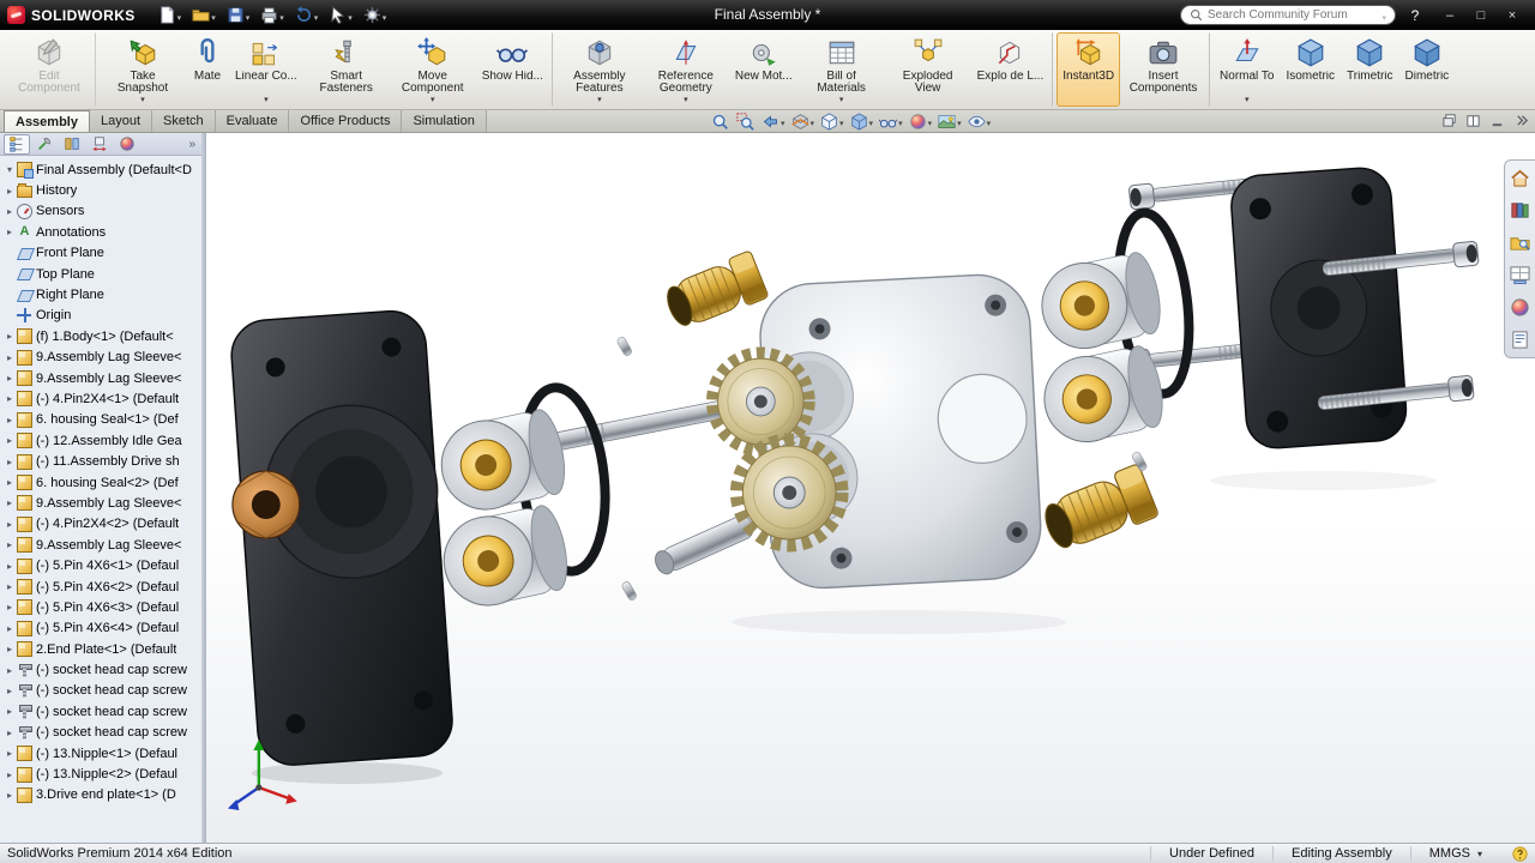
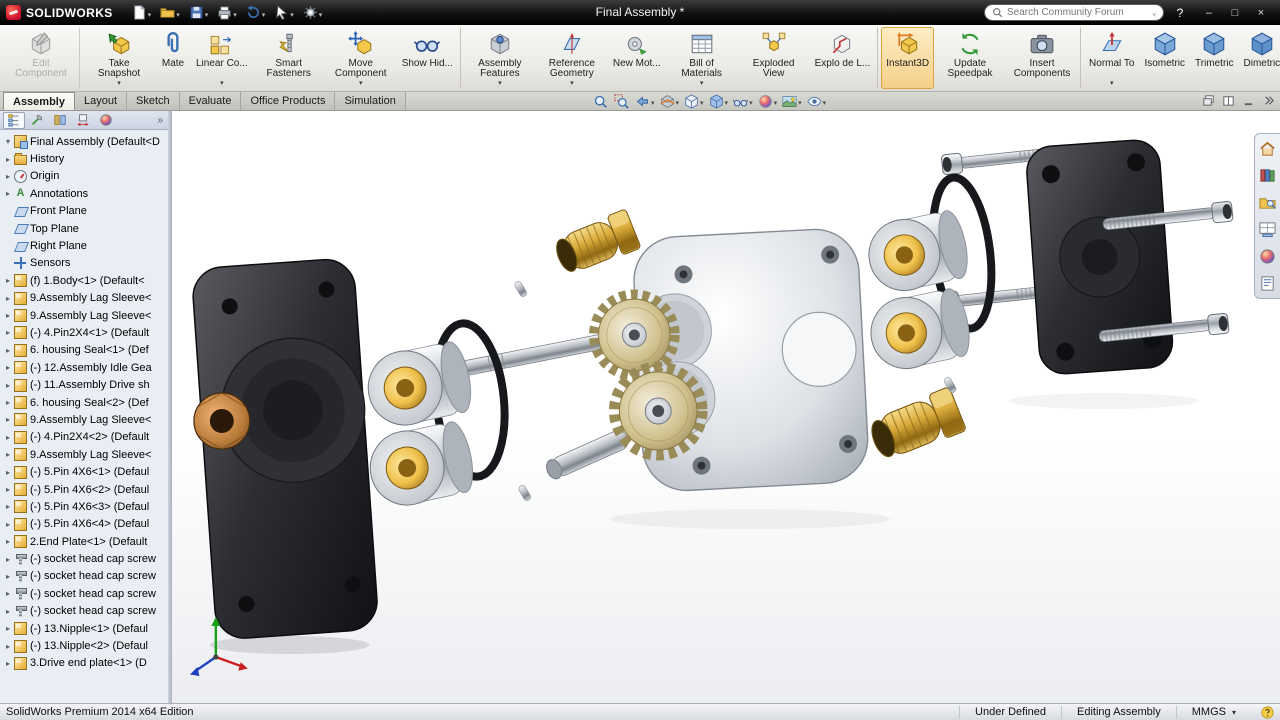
  SOLIDWORKS
  Final Assembly *
  Search Community Forum
  ?
  –
  □
  ×
  Edit Component
  Take Snapshot
  Mate
  Linear Co...
  Smart Fasteners
  Move Component
  Show Hid...
  Assembly Features
  Reference Geometry
  New Mot...
  Bill of Materials
  Exploded View
  Explo de L...
  Instant3D
+ Update Speedpak
  Insert Components
  Normal To
  Isometric
  Trimetric
  Dimetric
  Assembly
  Layout
  Sketch
  Evaluate
  Office Products
  Simulation
  »
  Final Assembly (Default<D
  History
- Sensors
+ Origin
  Annotations
  Front Plane
  Top Plane
  Right Plane
- Origin
+ Sensors
  (f) 1.Body<1> (Default<
  9.Assembly Lag Sleeve<
  9.Assembly Lag Sleeve<
  (-) 4.Pin2X4<1> (Default
  6. housing Seal<1> (Def
  (-) 12.Assembly Idle Gea
  (-) 11.Assembly Drive sh
  6. housing Seal<2> (Def
  9.Assembly Lag Sleeve<
  (-) 4.Pin2X4<2> (Default
  9.Assembly Lag Sleeve<
  (-) 5.Pin 4X6<1> (Defaul
  (-) 5.Pin 4X6<2> (Defaul
  (-) 5.Pin 4X6<3> (Defaul
  (-) 5.Pin 4X6<4> (Defaul
  2.End Plate<1> (Default
  (-) socket head cap screw
  (-) socket head cap screw
  (-) socket head cap screw
  (-) socket head cap screw
  (-) 13.Nipple<1> (Defaul
  (-) 13.Nipple<2> (Defaul
  3.Drive end plate<1> (D
  SolidWorks Premium 2014 x64 Edition
  Under Defined
  Editing Assembly
  MMGS
